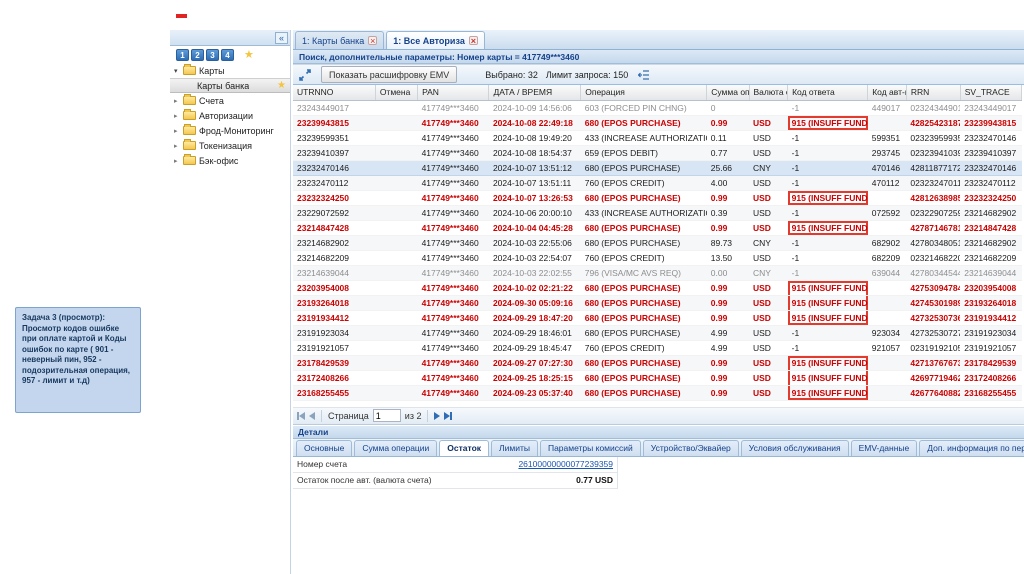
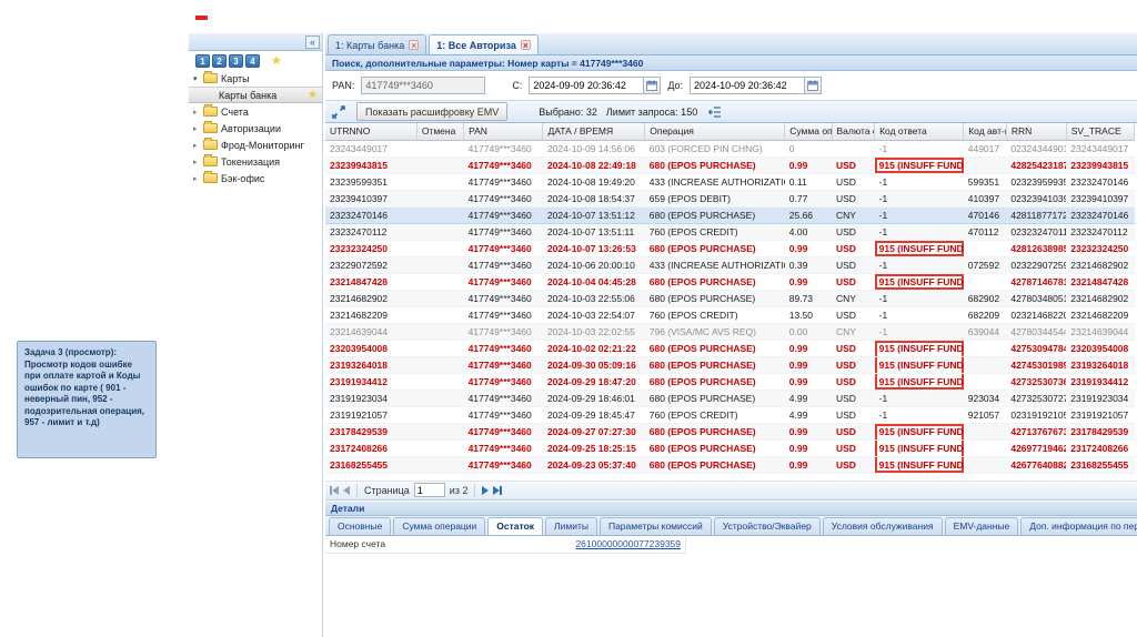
  Задача 3 (просмотр): Просмотр кодов ошибке при оплате картой и Коды ошибок по карте ( 901 - неверный пин, 952 - подозрительная операция, 957 - лимит и т.д)
  «
  1
  2
  3
  4
  ★
  Карты
  Карты банка
  ★
  Счета
  Авторизации
  Фрод-Мониторинг
  Токенизация
  Бэк-офис
  1: Карты банка
  ×
  1: Все Авториза
  ×
  Поиск, дополнительные параметры: Номер карты = 417749***3460
+ PAN:
+ 417749***3460
+ С:
+ 2024-09-09 20:36:42
+ До:
+ 2024-10-09 20:36:42
  Показать расшифровку EMV
  Выбрано: 32
  Лимит запроса: 150
  UTRNNO	Отмена	PAN	ДАТА / ВРЕМЯ	Операция	Сумма оп	Валюта	Код ответа	Код авт-	RRN	SV_TRACE
  23243449017		417749***3460	2024-10-09 14:56:06	603 (FORCED PIN CHNG)	0		-1	449017	02324344901	23243449017
  23239943815		417749***3460	2024-10-08 22:49:18	680 (EPOS PURCHASE)	0.99	USD	915 (INSUFF FUND		42825423187	23239943815
  23239599351		417749***3460	2024-10-08 19:49:20	433 (INCREASE AUTHORIZATI	0.11	USD	-1	599351	02323959935	23232470146
- 23239410397		417749***3460	2024-10-08 18:54:37	659 (EPOS DEBIT)	0.77	USD	-1	293745	02323941039	23239410397
+ 23239410397		417749***3460	2024-10-08 18:54:37	659 (EPOS DEBIT)	0.77	USD	-1	410397	02323941039	23239410397
  23232470146		417749***3460	2024-10-07 13:51:12	680 (EPOS PURCHASE)	25.66	CNY	-1	470146	42811877172	23232470146
  23232470112		417749***3460	2024-10-07 13:51:11	760 (EPOS CREDIT)	4.00	USD	-1	470112	02323247011	23232470112
  23232324250		417749***3460	2024-10-07 13:26:53	680 (EPOS PURCHASE)	0.99	USD	915 (INSUFF FUND		42812638985	23232324250
  23229072592		417749***3460	2024-10-06 20:00:10	433 (INCREASE AUTHORIZATI	0.39	USD	-1	072592	02322907259	23214682902
  23214847428		417749***3460	2024-10-04 04:45:28	680 (EPOS PURCHASE)	0.99	USD	915 (INSUFF FUND		42787146781	23214847428
  23214682902		417749***3460	2024-10-03 22:55:06	680 (EPOS PURCHASE)	89.73	CNY	-1	682902	42780348051	23214682902
  23214682209		417749***3460	2024-10-03 22:54:07	760 (EPOS CREDIT)	13.50	USD	-1	682209	02321468220	23214682209
  23214639044		417749***3460	2024-10-03 22:02:55	796 (VISA/MC AVS REQ)	0.00	CNY	-1	639044	42780344544	23214639044
  23203954008		417749***3460	2024-10-02 02:21:22	680 (EPOS PURCHASE)	0.99	USD	915 (INSUFF FUND		42753094784	23203954008
  23193264018		417749***3460	2024-09-30 05:09:16	680 (EPOS PURCHASE)	0.99	USD	915 (INSUFF FUND		42745301989	23193264018
  23191934412		417749***3460	2024-09-29 18:47:20	680 (EPOS PURCHASE)	0.99	USD	915 (INSUFF FUND		42732530736	23191934412
  23191923034		417749***3460	2024-09-29 18:46:01	680 (EPOS PURCHASE)	4.99	USD	-1	923034	42732530727	23191923034
  23191921057		417749***3460	2024-09-29 18:45:47	760 (EPOS CREDIT)	4.99	USD	-1	921057	02319192105	23191921057
  23178429539		417749***3460	2024-09-27 07:27:30	680 (EPOS PURCHASE)	0.99	USD	915 (INSUFF FUND		42713767673	23178429539
  23172408266		417749***3460	2024-09-25 18:25:15	680 (EPOS PURCHASE)	0.99	USD	915 (INSUFF FUND		42697719462	23172408266
  23168255455		417749***3460	2024-09-23 05:37:40	680 (EPOS PURCHASE)	0.99	USD	915 (INSUFF FUND		42677640882	23168255455
  Страница
  1
  из 2
  Детали
  Основные
  Сумма операции
  Остаток
  Лимиты
  Параметры комиссий
  Устройство/Эквайер
  Условия обслуживания
  EMV-данные
  Доп. информация по пе
  Номер счета
  26100000000077239359
- Остаток после авт. (валюта счета)
- 0.77 USD
